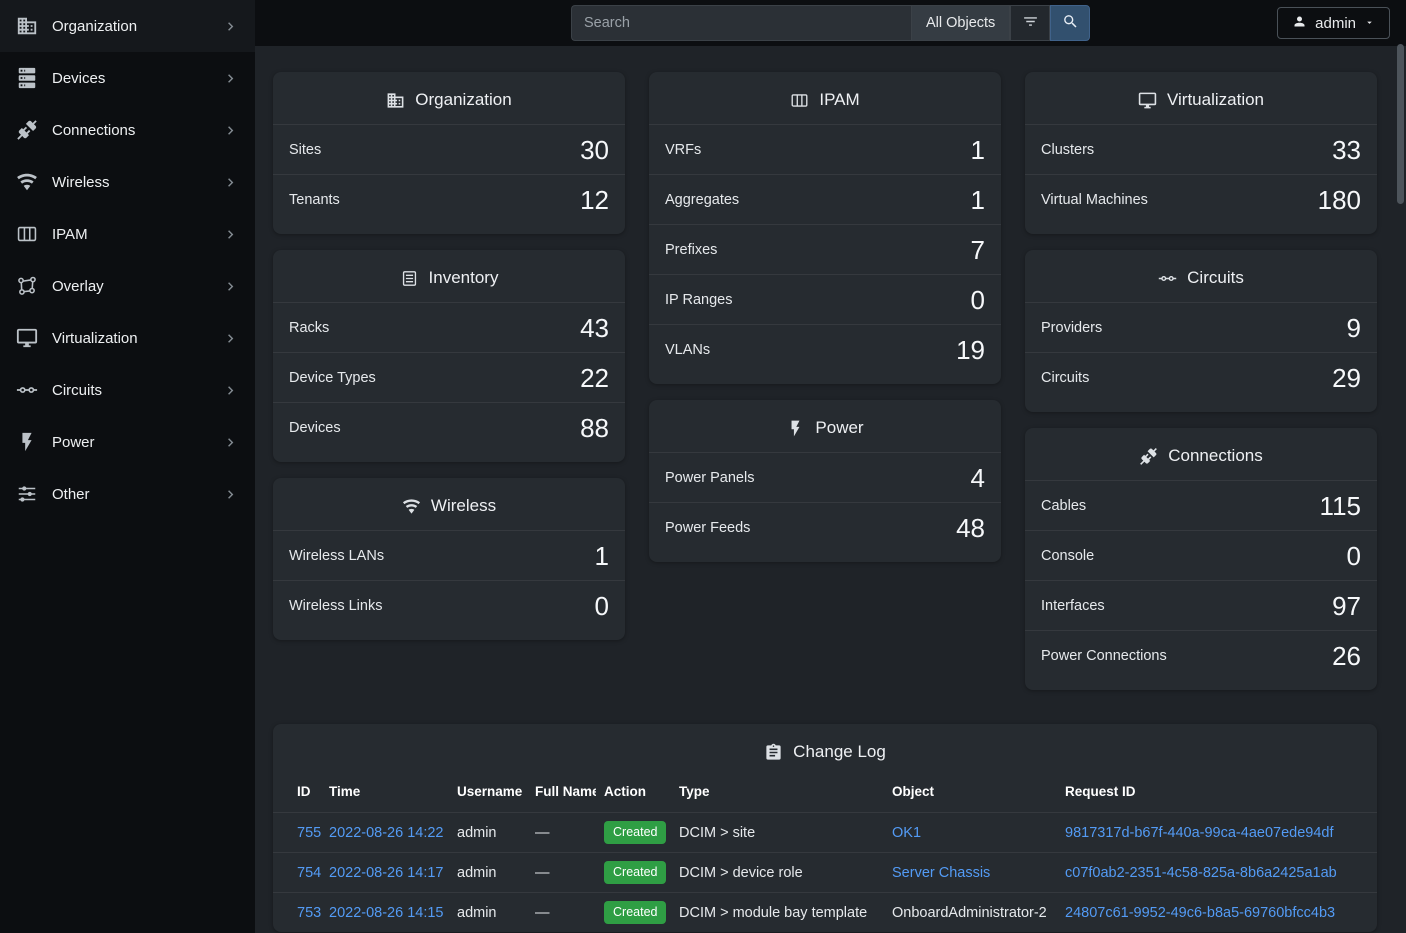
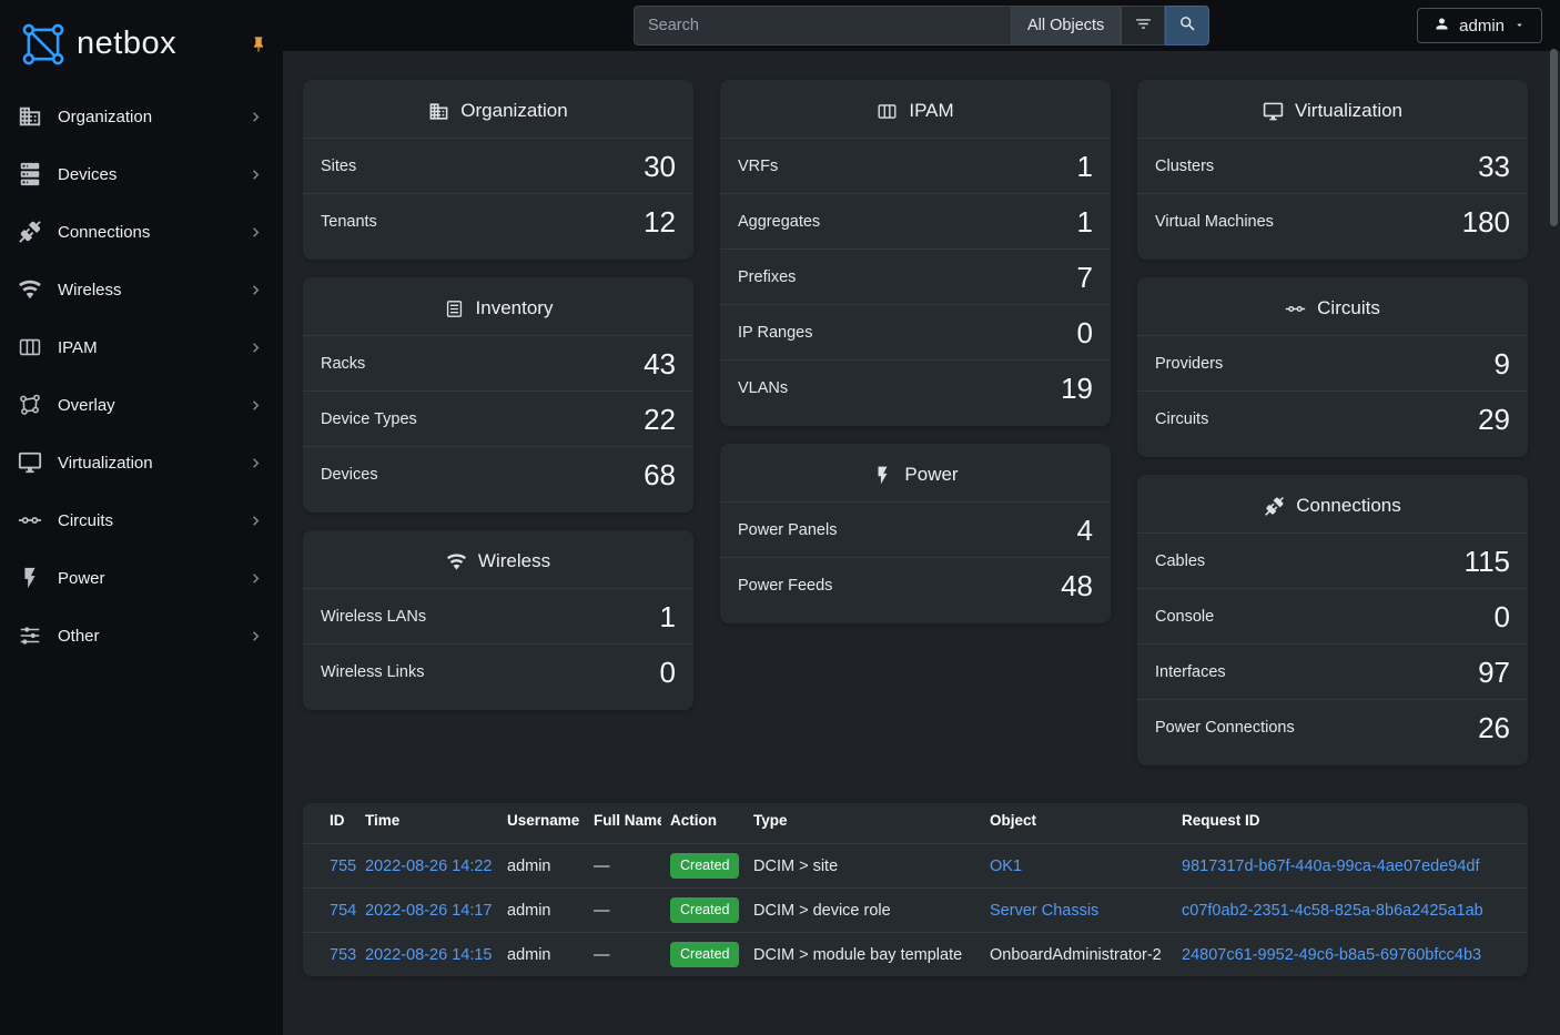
+ netbox
  Organization
  Devices
  Connections
  Wireless
  IPAM
  Overlay
  Virtualization
  Circuits
  Power
  Other
  Search
  All Objects
  admin
  Organization
  Sites
  30
  Tenants
  12
  Inventory
  Racks
  43
  Device Types
  22
  Devices
- 88
+ 68
  Wireless
  Wireless LANs
  1
  Wireless Links
  0
  IPAM
  VRFs
  1
  Aggregates
  1
  Prefixes
  7
  IP Ranges
  0
  VLANs
  19
  Power
  Power Panels
  4
  Power Feeds
  48
  Virtualization
  Clusters
  33
  Virtual Machines
  180
  Circuits
  Providers
  9
  Circuits
  29
  Connections
  Cables
  115
  Console
  0
  Interfaces
  97
  Power Connections
  26
- Change Log
  ID	Time	Username	Full Name	Action	Type	Object	Request ID
  755	2022-08-26 14:22	admin	—	Created	DCIM > site	OK1	9817317d-b67f-440a-99ca-4ae07ede94df
  754	2022-08-26 14:17	admin	—	Created	DCIM > device role	Server Chassis	c07f0ab2-2351-4c58-825a-8b6a2425a1ab
  753	2022-08-26 14:15	admin	—	Created	DCIM > module bay template	OnboardAdministrator-2	24807c61-9952-49c6-b8a5-69760bfcc4b3
